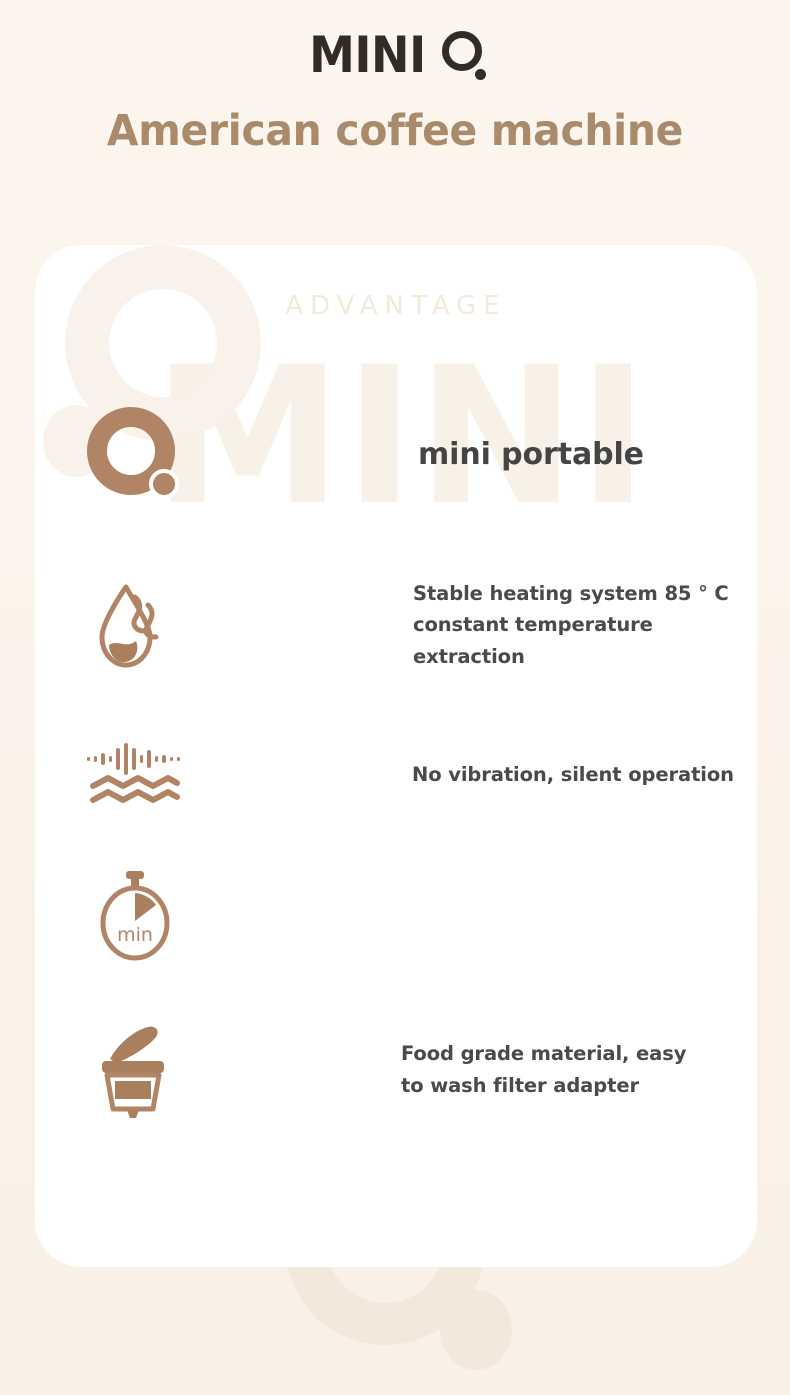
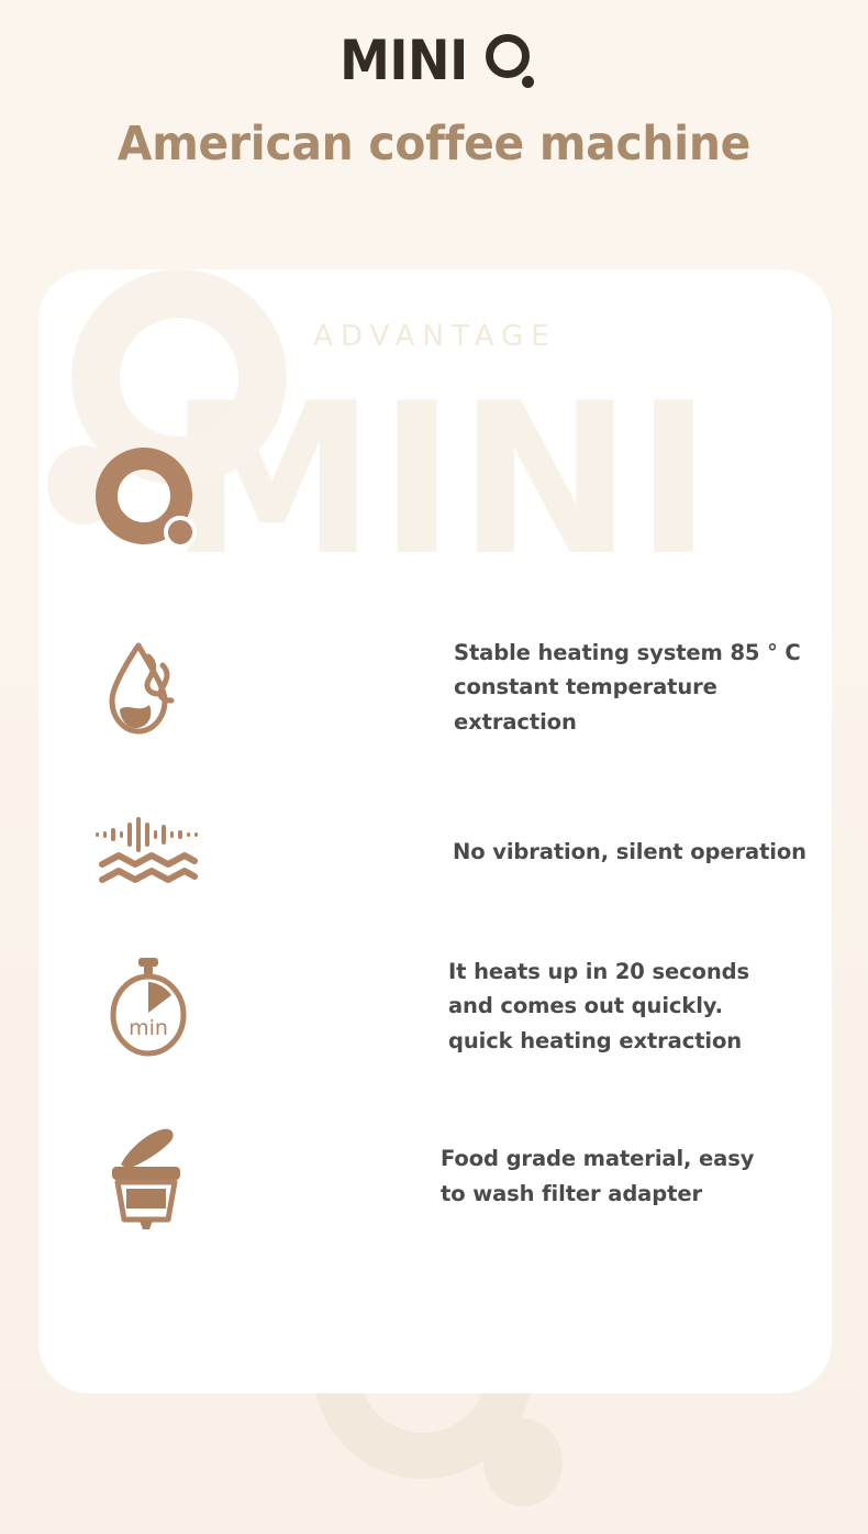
  MINI
  American coffee machine
  ADVANTAGE
- mini portable
  Stable heating system 85 ° C
  constant temperature
  extraction
  No vibration, silent operation
  min
+ It heats up in 20 seconds
+ and comes out quickly.
+ quick heating extraction
  Food grade material, easy
  to wash filter adapter
